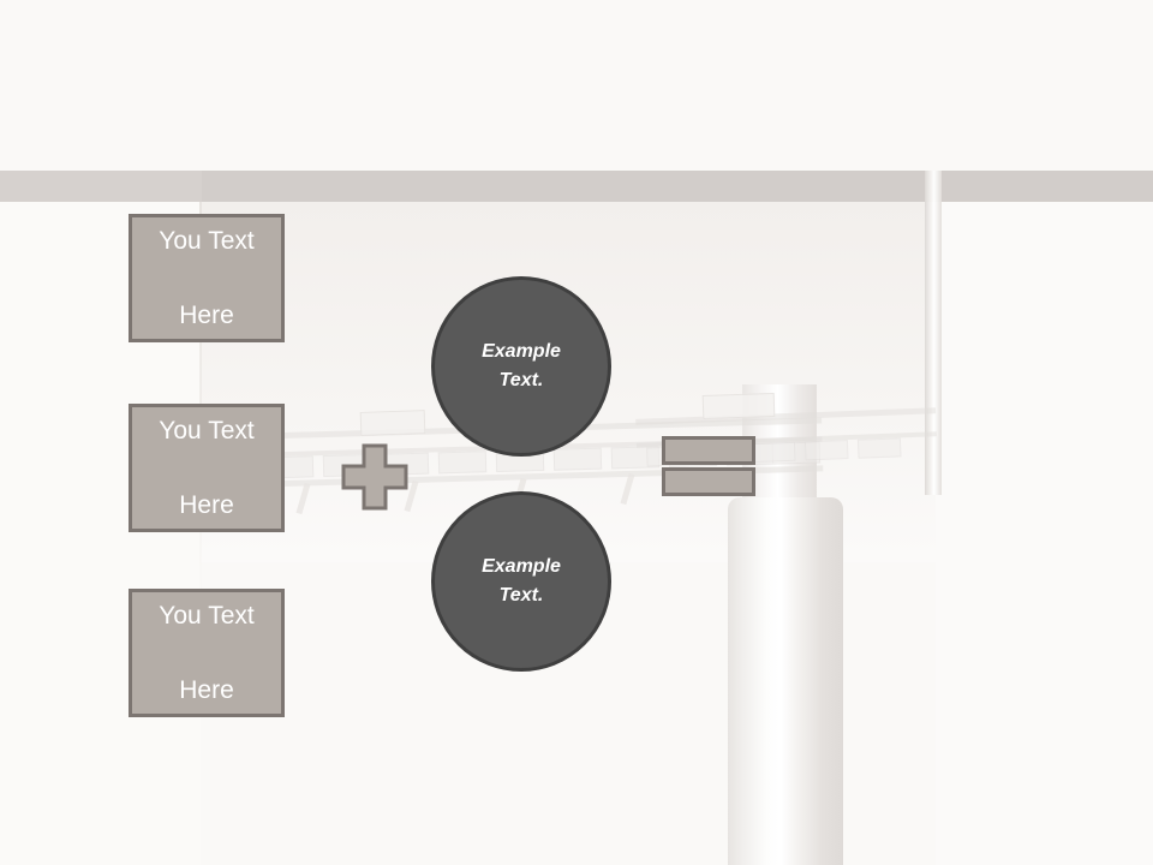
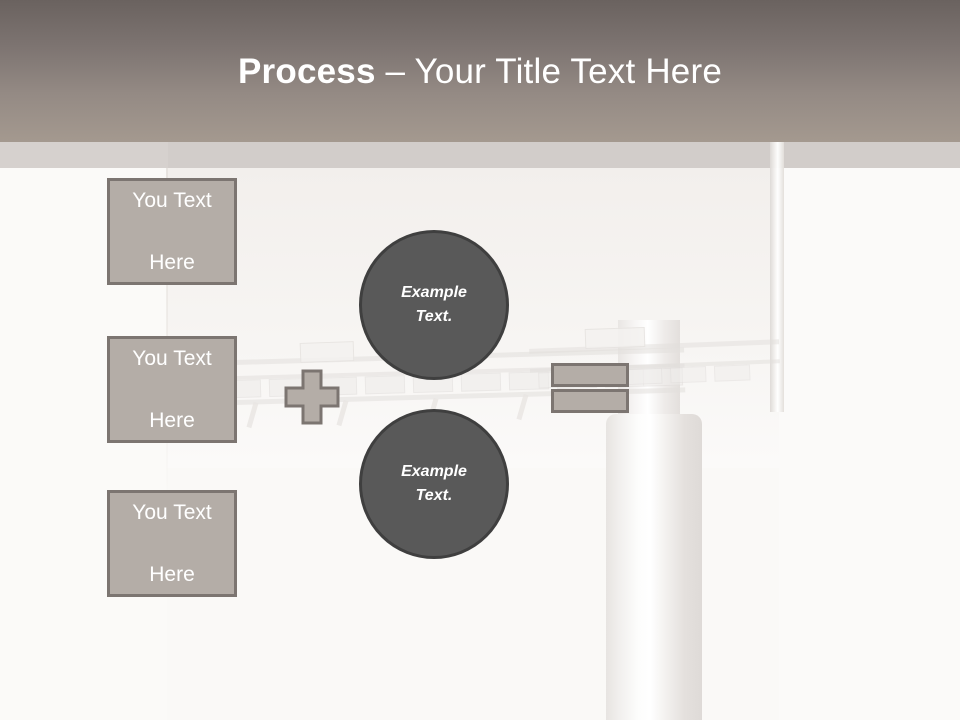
+ Process – Your Title Text Here
  You Text
  Here
  You Text
  Here
  You Text
  Here
  Example
  Text.
  Example
  Text.
